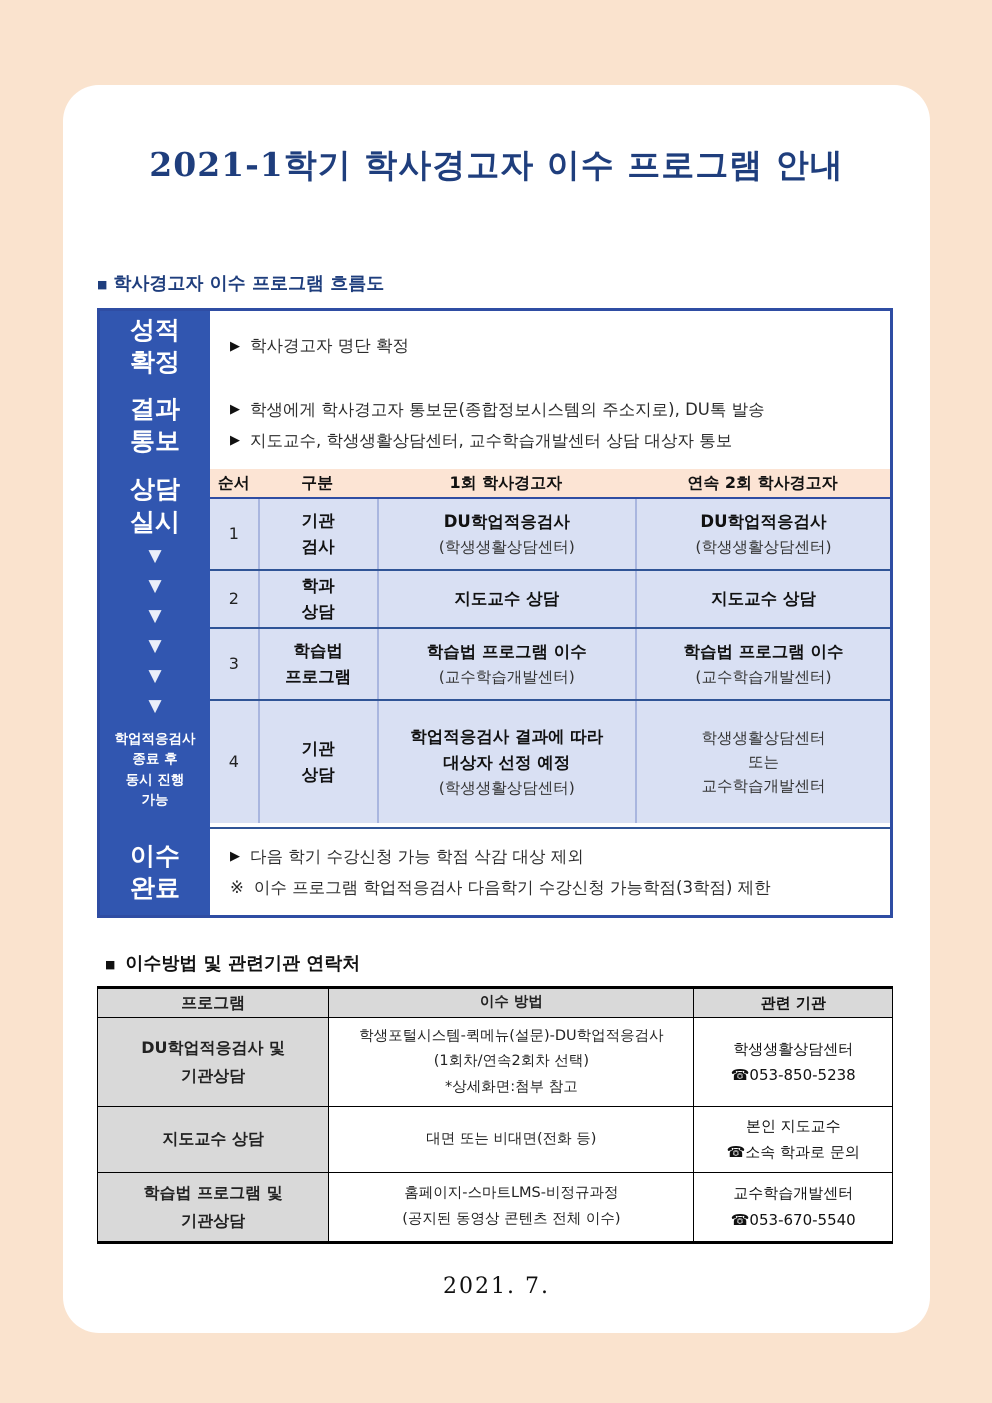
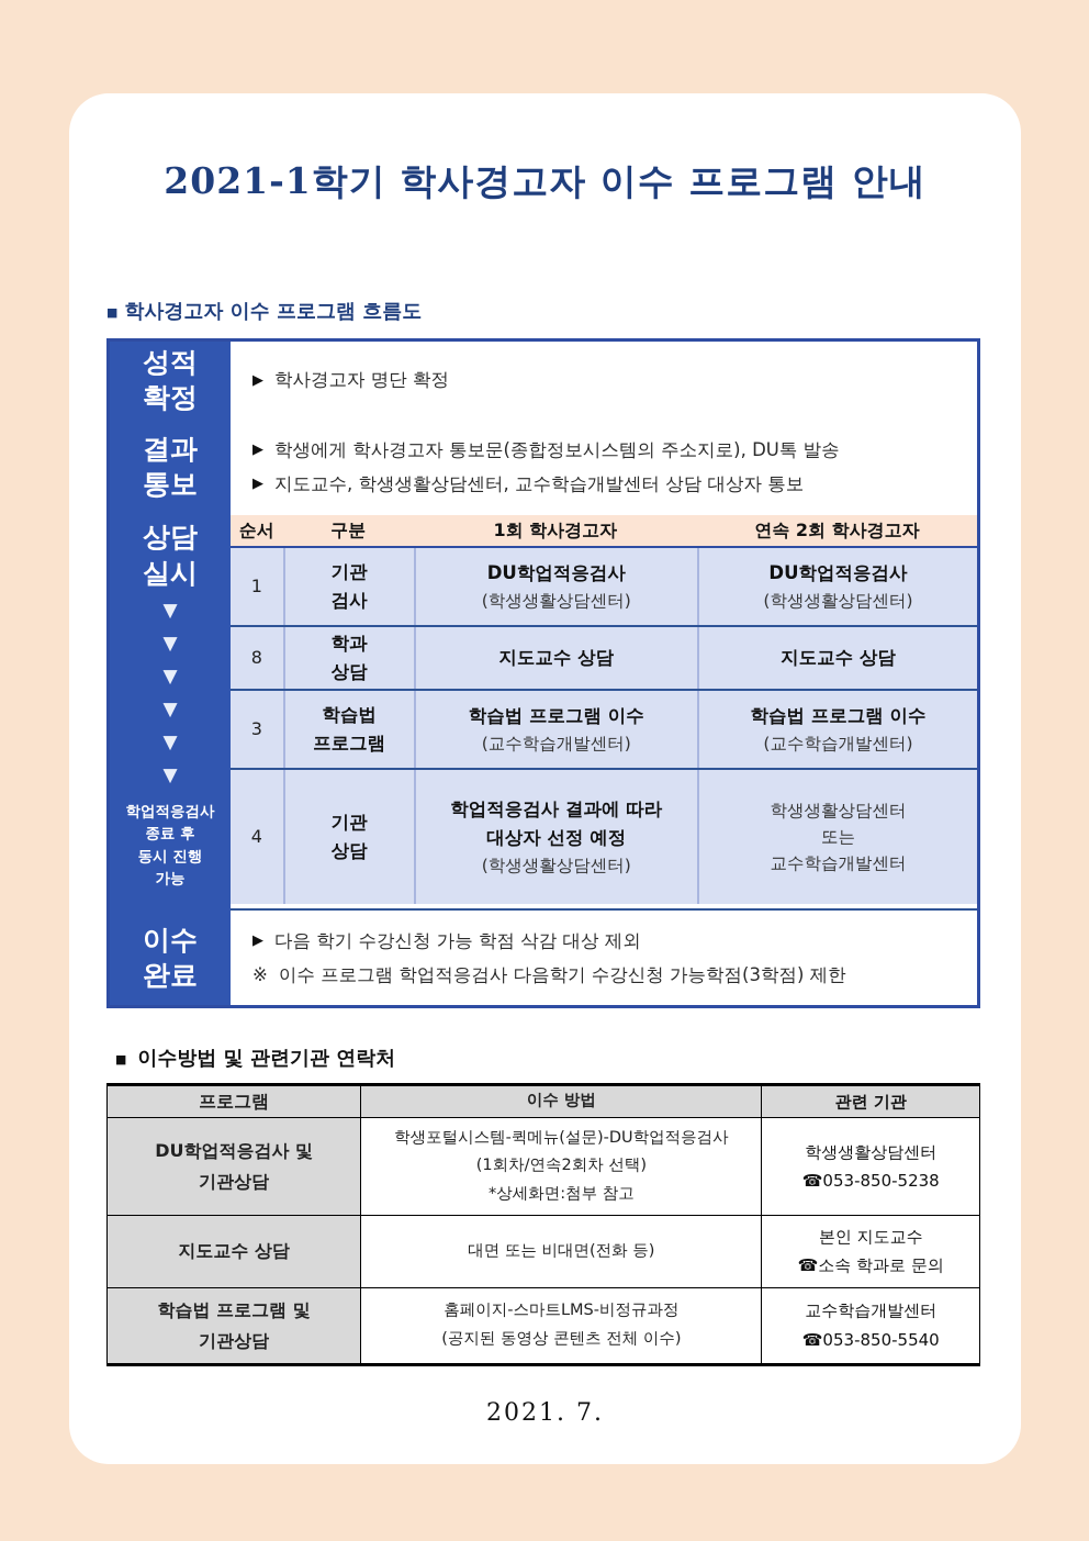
  2021-1학기 학사경고자 이수 프로그램 안내
  ■
  학사경고자 이수 프로그램 흐름도
  성적
  확정
  결과
  통보
  상담
  실시
  ▼
  ▼
  ▼
  ▼
  ▼
  ▼
  학업적응검사
  종료 후
  동시 진행
  가능
  이수
  완료
  ▶
  학사경고자 명단 확정
  ▶
  학생에게 학사경고자 통보문(종합정보시스템의 주소지로), DU톡 발송
  ▶
  지도교수, 학생생활상담센터, 교수학습개발센터 상담 대상자 통보
  순서
  구분
  1회 학사경고자
  연속 2회 학사경고자
  1
  기관
  검사
  DU학업적응검사
  (학생생활상담센터)
  DU학업적응검사
  (학생생활상담센터)
- 2
+ 8
  학과
  상담
  지도교수 상담
  지도교수 상담
  3
  학습법
  프로그램
  학습법 프로그램 이수
  (교수학습개발센터)
  학습법 프로그램 이수
  (교수학습개발센터)
  4
  기관
  상담
  학업적응검사 결과에 따라
  대상자 선정 예정
  (학생생활상담센터)
  학생생활상담센터
  또는
  교수학습개발센터
  ▶
  다음 학기 수강신청 가능 학점 삭감 대상 제외
  ※
  이수 프로그램 학업적응검사 다음학기 수강신청 가능학점(3학점) 제한
  ■
  이수방법 및 관련기관 연락처
  프로그램
  이수 방법
  관련 기관
  DU학업적응검사 및
  기관상담
  학생포털시스템-퀵메뉴(설문)-DU학업적응검사
  (1회차/연속2회차 선택)
  *상세화면:첨부 참고
  학생생활상담센터
  ☎053-850-5238
  지도교수 상담
  대면 또는 비대면(전화 등)
  본인 지도교수
  ☎소속 학과로 문의
  학습법 프로그램 및
  기관상담
  홈페이지-스마트LMS-비정규과정
  (공지된 동영상 콘텐츠 전체 이수)
  교수학습개발센터
- ☎053-670-5540
+ ☎053-850-5540
  2021. 7.
